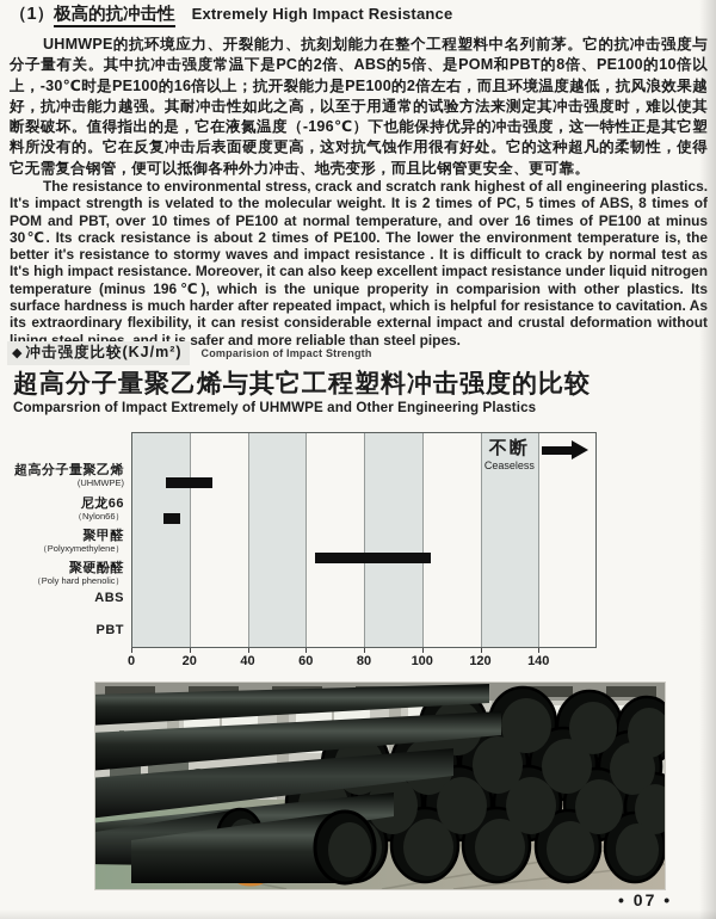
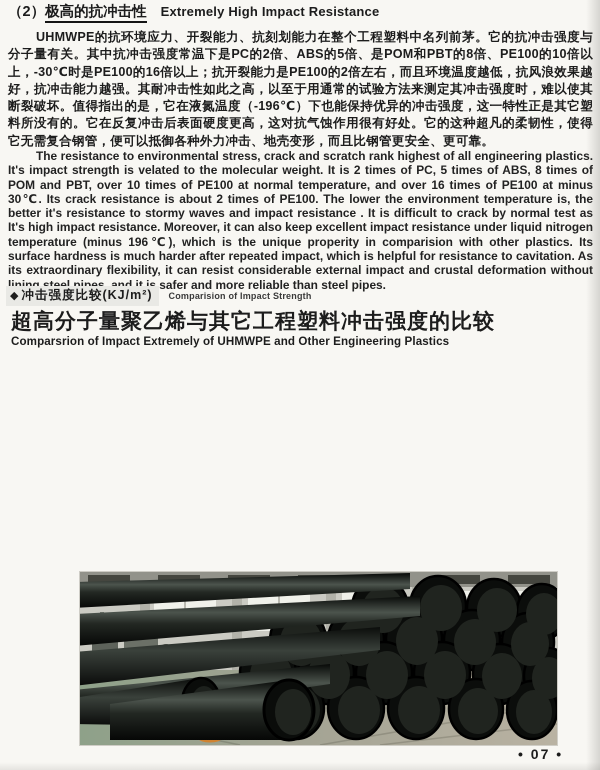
- （1）极高的抗冲击性 Extremely High Impact Resistance
+ （2）极高的抗冲击性 Extremely High Impact Resistance
  UHMWPE的抗环境应力、开裂能力、抗刻划能力在整个工程塑料中名列前茅。它的抗冲击强度分子量有关。其中抗冲击强度常温下是PC的2倍、ABS的5倍、是POM和PBT的8倍、PE100的10倍上，-30℃时是PE100的16倍以上；抗开裂能力是PE100的2倍左右，而且环境温度越低，抗风浪效果好，抗冲击能力越强。其耐冲击性如此之高，以至于用通常的试验方法来测定其冲击强度时，难以使断裂破坏。值得指出的是，它在液氮温度（-196℃）下也能保持优异的冲击强度，这一特性正是其它料所没有的。它在反复冲击后表面硬度更高，这对抗气蚀作用很有好处。它的这种超凡的柔韧性，使它无需复合钢管，便可以抵御各种外力冲击、地壳变形，而且比钢管更安全、更可靠。
  The resistance to environmental stress, crack and scratch rank highest of all engineering plastic It's impact strength is velated to the molecular weight. It is 2 times of PC, 5 times of ABS, 8 times POM and PBT, over 10 times of PE100 at normal temperature, and over 16 times of PE100 at minu 30℃. Its crack resistance is about 2 times of PE100. The lower the environment temperature is, th better it's resistance to stormy waves and impact resistance . It is difficult to crack by normal test a It's high impact resistance. Moreover, it can also keep excellent impact resistance under liquid nitroge temperature (minus 196℃), which is the unique properity in comparision with other plastics. It surface hardness is much harder after repeated impact, which is helpful for resistance to cavitation. A its extraordinary flexibility, it can resist considerable external impact and crustal deformation witho lining steel pipes, and it is safer and more reliable than steel pipes.
  ◆ 冲击强度比较(KJ/m²) Comparision of Impact Strength
  超高分子量聚乙烯与其它工程塑料冲击强度的比较
  Comparsrion of Impact Extremely of UHMWPE and Other Engineering Plastics
- 超高分子量聚乙烯
- (UHMWPE)
- 尼龙66
- （Nylon66）
- 聚甲醛
- （Polyxymethylene）
- 聚硬酚醛
- （Poly hard phenolic）
- ABS
- PBT
- 0
- 20
- 40
- 60
- 80
- 100
- 120
- 140
- 不断
- Ceaseless
  • 07 •
